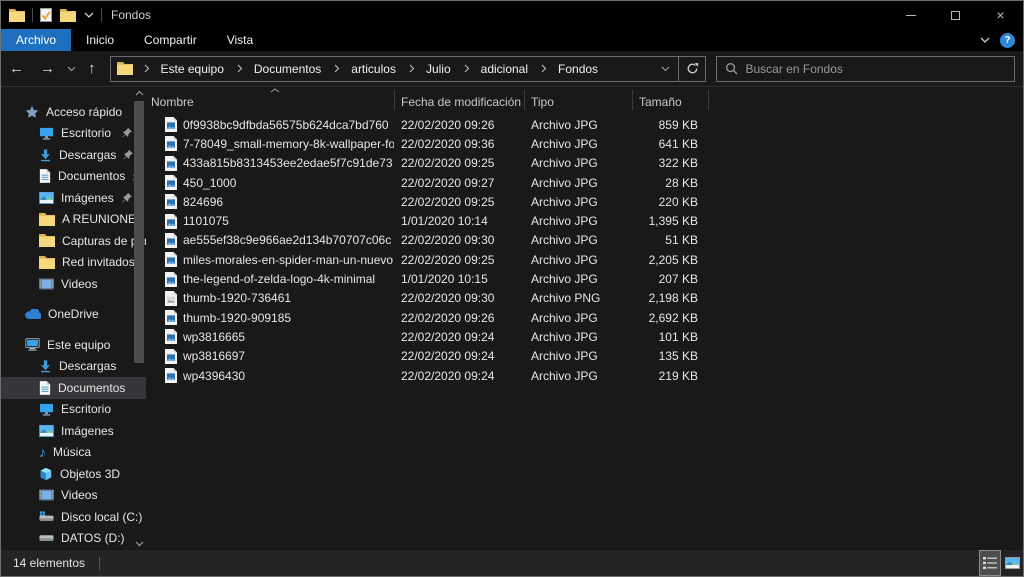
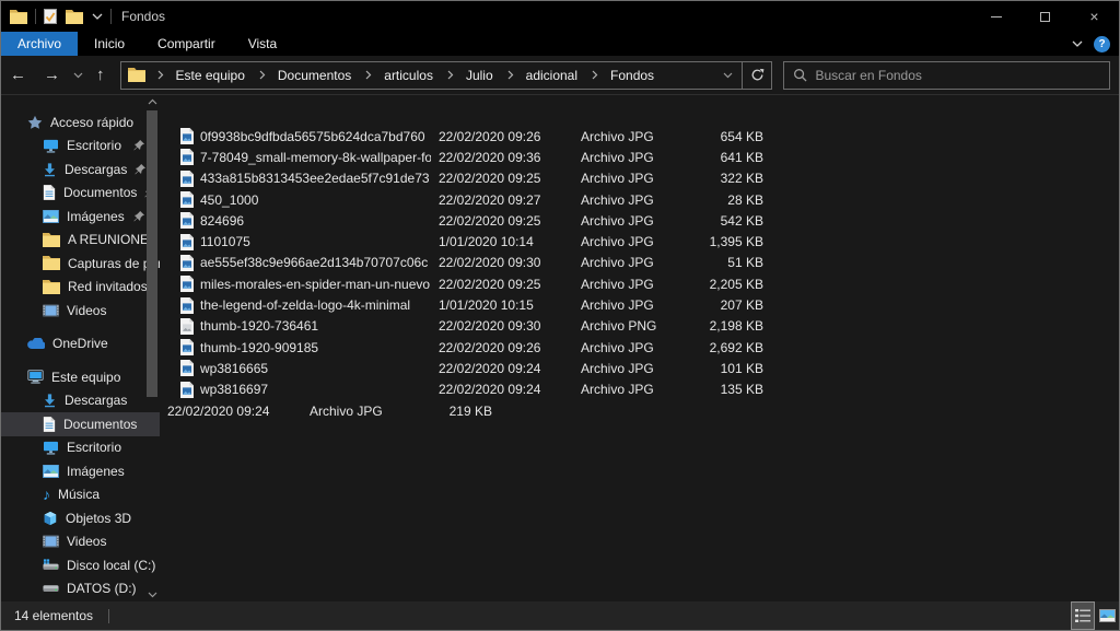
  Fondos
  ×
  Archivo
  Inicio
  Compartir
  Vista
  ?
  ←
  →
  ↑
  Este equipo
  Documentos
  articulos
  Julio
  adicional
  Fondos
  Buscar en Fondos
  Acceso rápido
  Escritorio
  Descargas
  Documentos
  Imágenes
  A REUNIONE
  Capturas de
  Red invitados
  Videos
  OneDrive
  Este equipo
  Descargas
  Documentos
  Escritorio
  Imágenes
  ♪
  Música
  Objetos 3D
  Videos
  Disco local (C:)
  DATOS (D:)
- Nombre
- Fecha de modificación
- Tipo
- Tamaño
  0f9938bc9dfbda56575b624dca7bd760
  22/02/2020 09:26
  Archivo JPG
- 859 KB
+ 654 KB
  7-78049_small-memory-8k-wallpaper-fo
  22/02/2020 09:36
  Archivo JPG
  641 KB
  433a815b8313453ee2edae5f7c91de73
  22/02/2020 09:25
  Archivo JPG
  322 KB
  450_1000
  22/02/2020 09:27
  Archivo JPG
  28 KB
  824696
  22/02/2020 09:25
  Archivo JPG
- 220 KB
+ 542 KB
  1101075
  1/01/2020 10:14
  Archivo JPG
  1,395 KB
  ae555ef38c9e966ae2d134b70707c06c
  22/02/2020 09:30
  Archivo JPG
  51 KB
  miles-morales-en-spider-man-un-nuevo
  22/02/2020 09:25
  Archivo JPG
  2,205 KB
  the-legend-of-zelda-logo-4k-minimal
  1/01/2020 10:15
  Archivo JPG
  207 KB
  thumb-1920-736461
  22/02/2020 09:30
  Archivo PNG
  2,198 KB
  thumb-1920-909185
  22/02/2020 09:26
  Archivo JPG
  2,692 KB
  wp3816665
  22/02/2020 09:24
  Archivo JPG
  101 KB
  wp3816697
  22/02/2020 09:24
  Archivo JPG
  135 KB
- wp4396430
  22/02/2020 09:24
  Archivo JPG
  219 KB
  14 elementos
